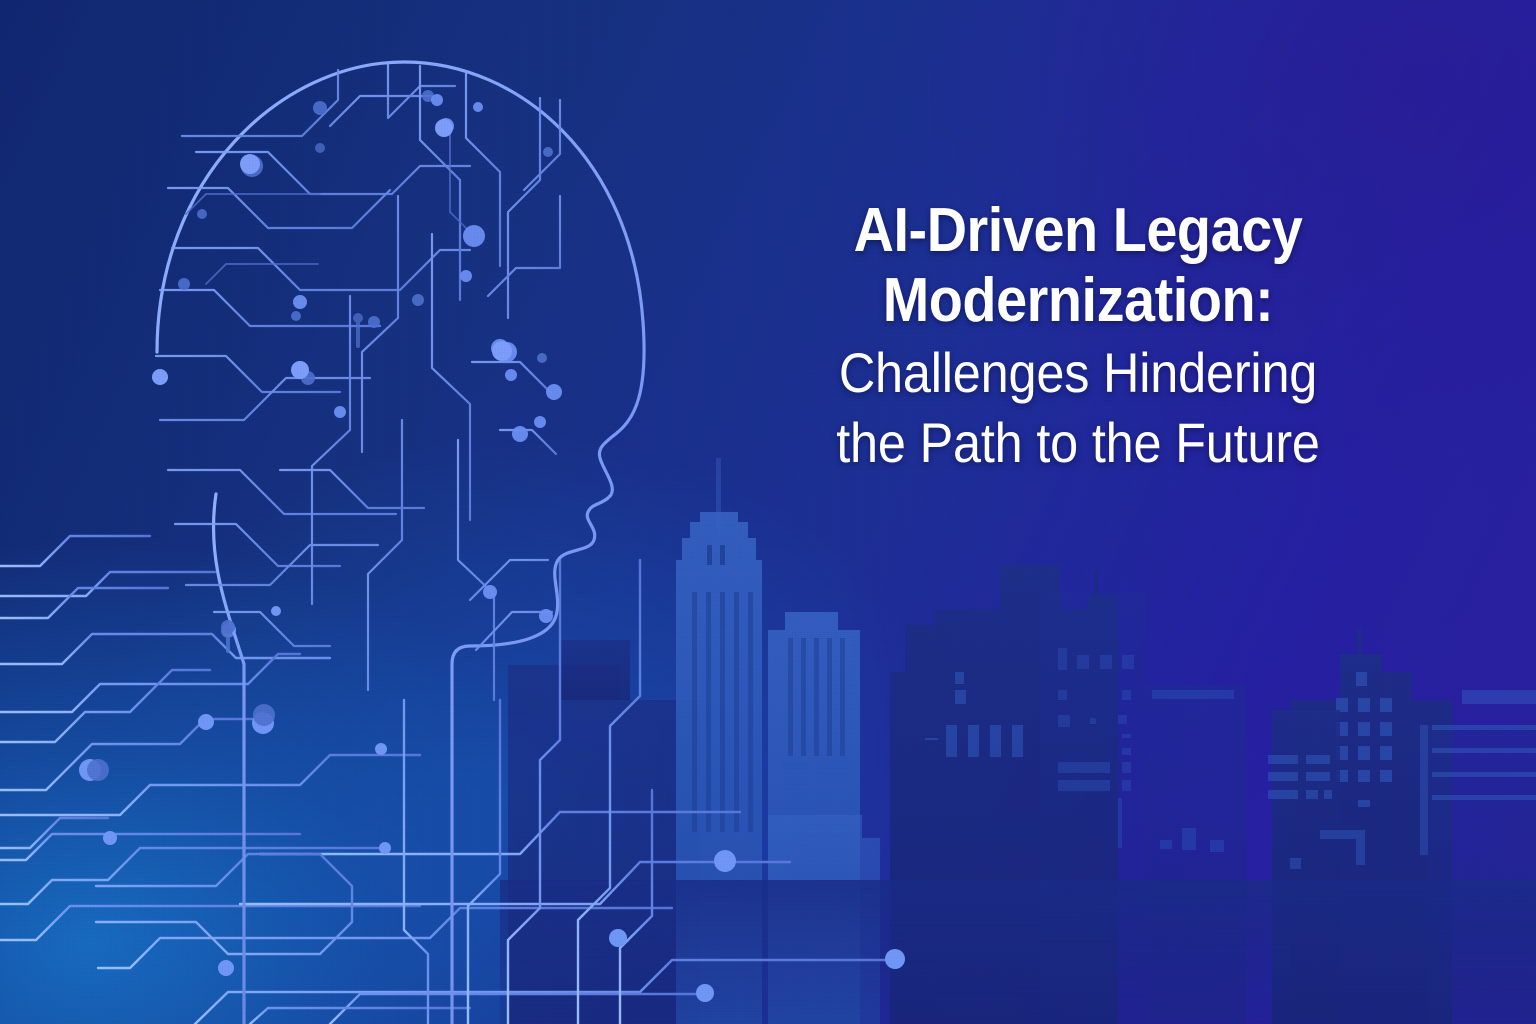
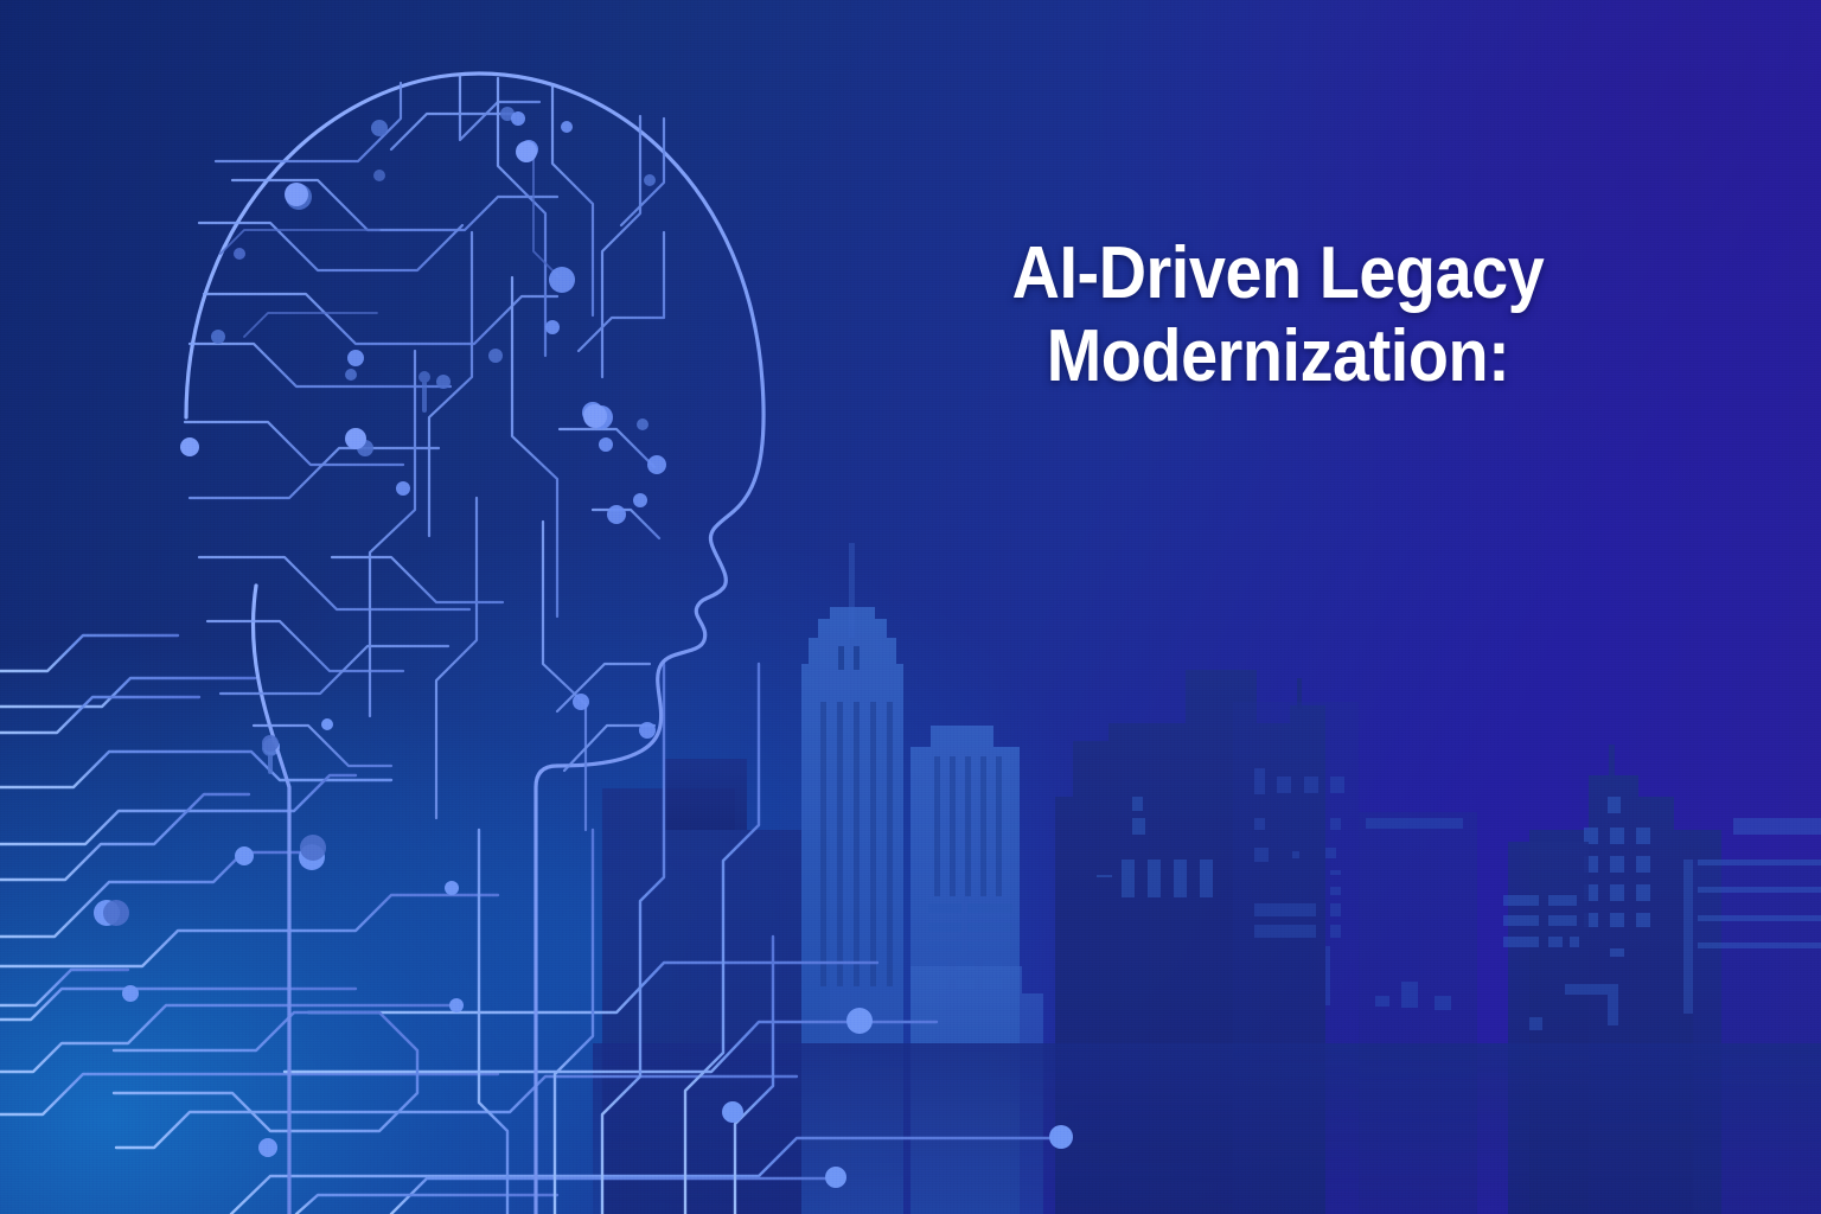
  AI-Driven Legacy
  Modernization:
- Challenges Hindering
- the Path to the Future
